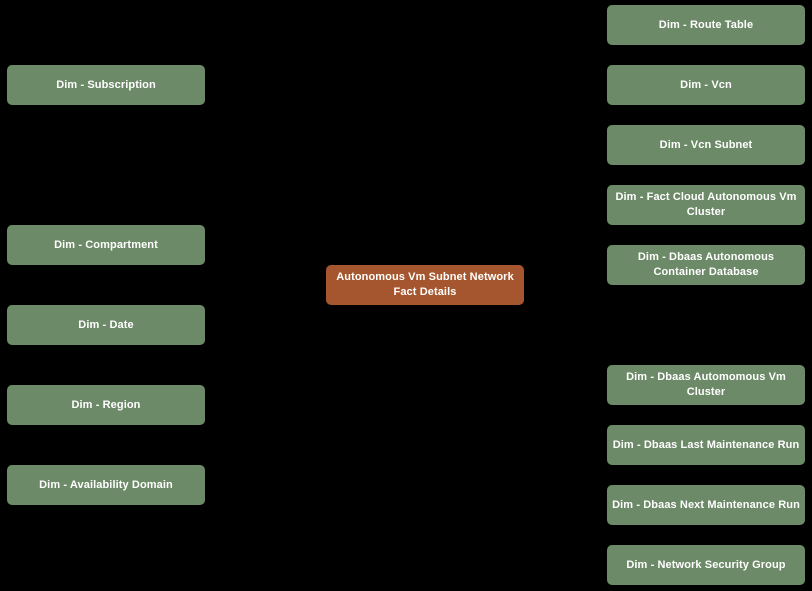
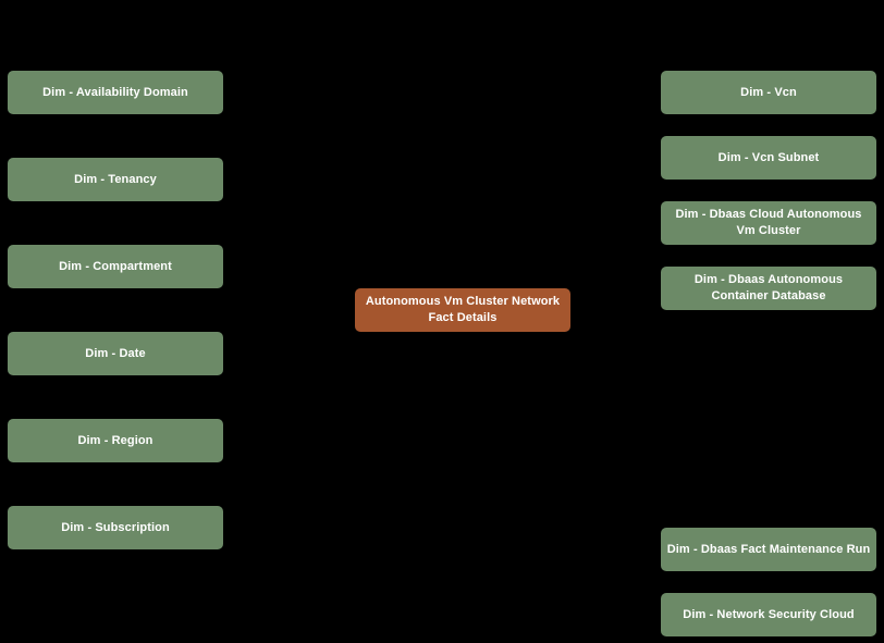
- Autonomous Vm Subnet Network Fact Details
+ Autonomous Vm Cluster Network Fact Details
- Dim - Subscription
+ Dim - Availability Domain
+ Dim - Tenancy
  Dim - Compartment
  Dim - Date
  Dim - Region
- Dim - Availability Domain
+ Dim - Subscription
- Dim - Route Table
  Dim - Vcn
  Dim - Vcn Subnet
- Dim - Fact Cloud Autonomous Vm Cluster
+ Dim - Dbaas Cloud Autonomous Vm Cluster
  Dim - Dbaas Autonomous Container Database
- Dim - Dbaas Automomous Vm Cluster
- Dim - Dbaas Last Maintenance Run
- Dim - Dbaas Next Maintenance Run
+ Dim - Dbaas Fact Maintenance Run
- Dim - Network Security Group
+ Dim - Network Security Cloud
